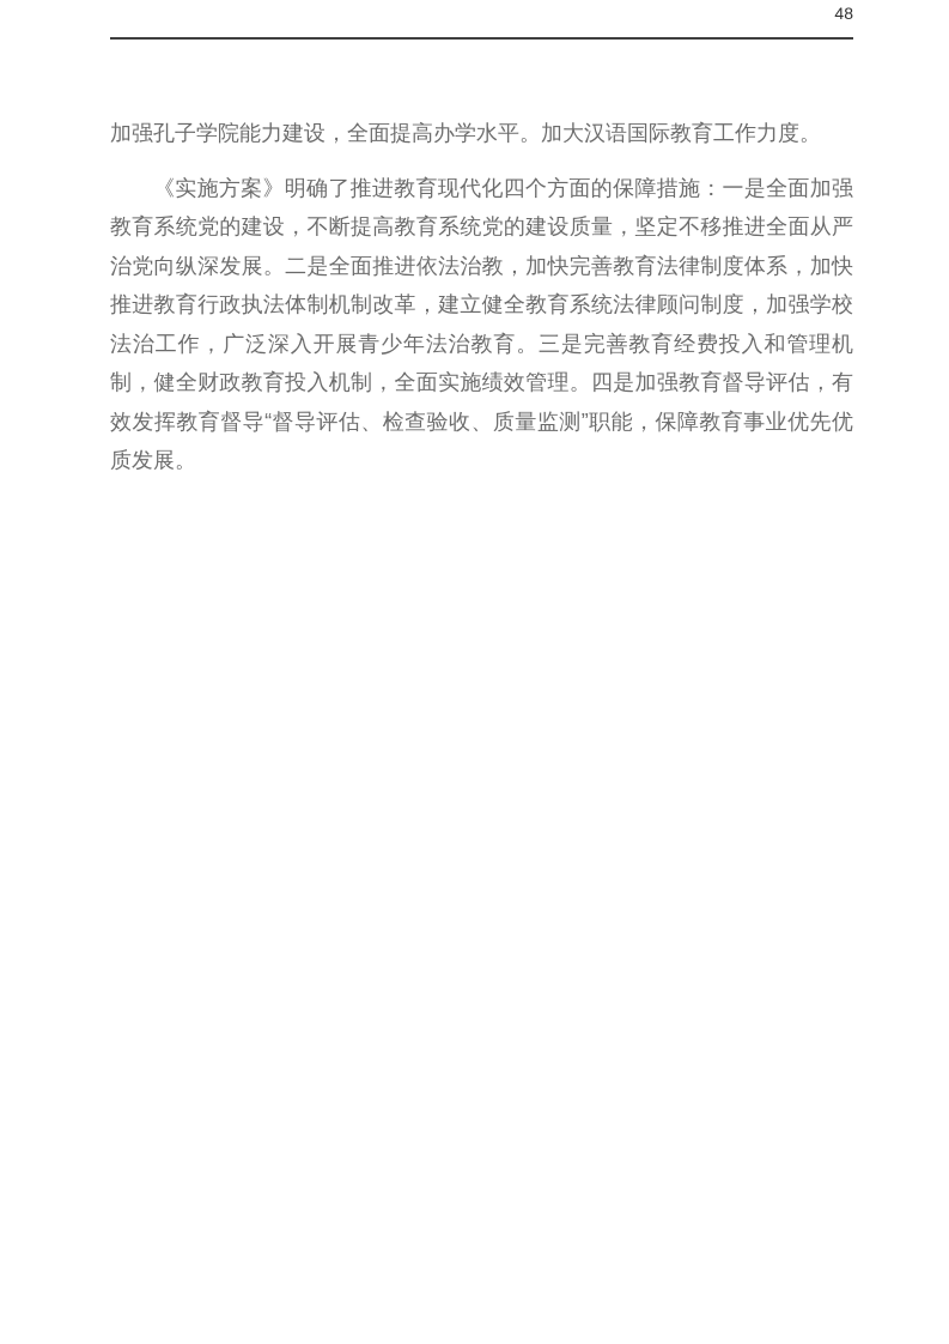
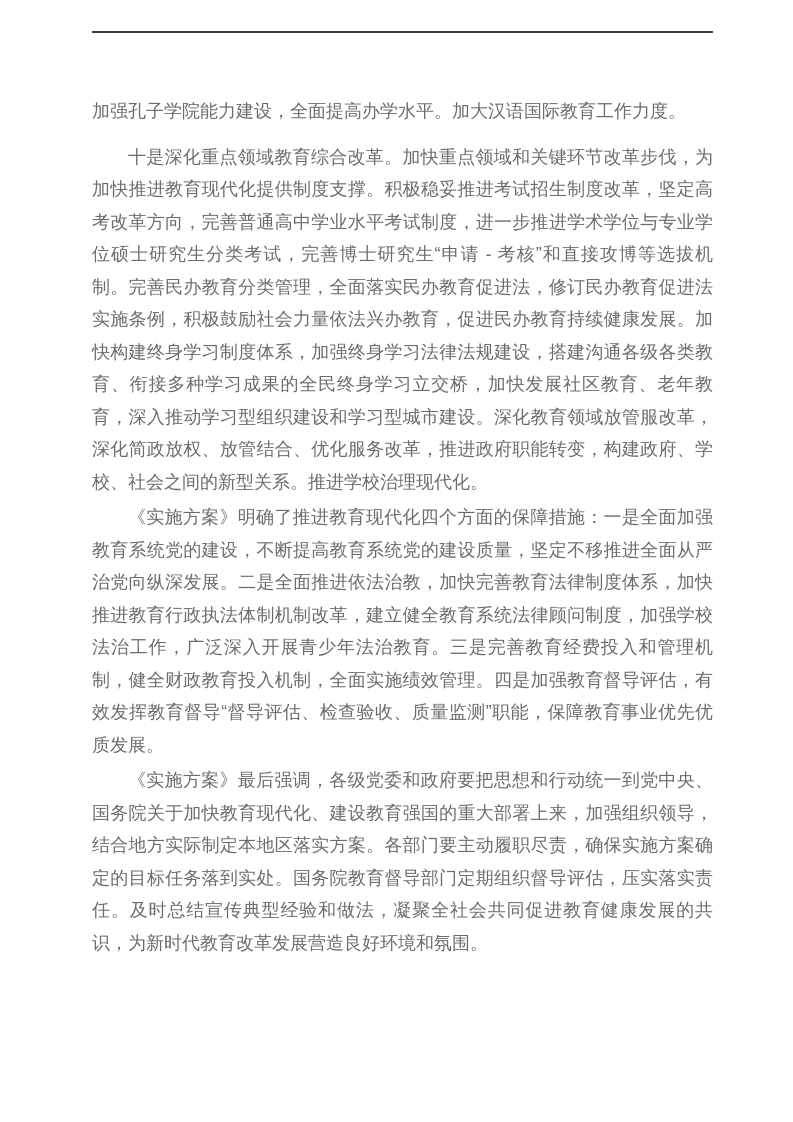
- 48
  加强孔子学院能力建设，全面提高办学水平。加大汉语国际教育工作力度。
+ 十是深化重点领域教育综合改革。加快重点领域和关键环节改革步伐，为加快推进教育现代化提供制度支撑。积极稳妥推进考试招生制度改革，坚定高考改革方向，完善普通高中学业水平考试制度，进一步推进学术学位与专业学位硕士研究生分类考试，完善博士研究生“申请 - 考核”和直接攻博等选拔机制。完善民办教育分类管理，全面落实民办教育促进法，修订民办教育促进法实施条例，积极鼓励社会力量依法兴办教育，促进民办教育持续健康发展。加快构建终身学习制度体系，加强终身学习法律法规建设，搭建沟通各级各类教育、衔接多种学习成果的全民终身学习立交桥，加快发展社区教育、老年教育，深入推动学习型组织建设和学习型城市建设。深化教育领域放管服改革，深化简政放权、放管结合、优化服务改革，推进政府职能转变，构建政府、学校、社会之间的新型关系。推进学校治理现代化。
  《实施方案》明确了推进教育现代化四个方面的保障措施：一是全面加强教育系统党的建设，不断提高教育系统党的建设质量，坚定不移推进全面从严治党向纵深发展。二是全面推进依法治教，加快完善教育法律制度体系，加快推进教育行政执法体制机制改革，建立健全教育系统法律顾问制度，加强学校法治工作，广泛深入开展青少年法治教育。三是完善教育经费投入和管理机制，健全财政教育投入机制，全面实施绩效管理。四是加强教育督导评估，有效发挥教育督导“督导评估、检查验收、质量监测”职能，保障教育事业优先优质发展。
+ 《实施方案》最后强调，各级党委和政府要把思想和行动统一到党中央、国务院关于加快教育现代化、建设教育强国的重大部署上来，加强组织领导，结合地方实际制定本地区落实方案。各部门要主动履职尽责，确保实施方案确定的目标任务落到实处。国务院教育督导部门定期组织督导评估，压实落实责任。及时总结宣传典型经验和做法，凝聚全社会共同促进教育健康发展的共识，为新时代教育改革发展营造良好环境和氛围。
